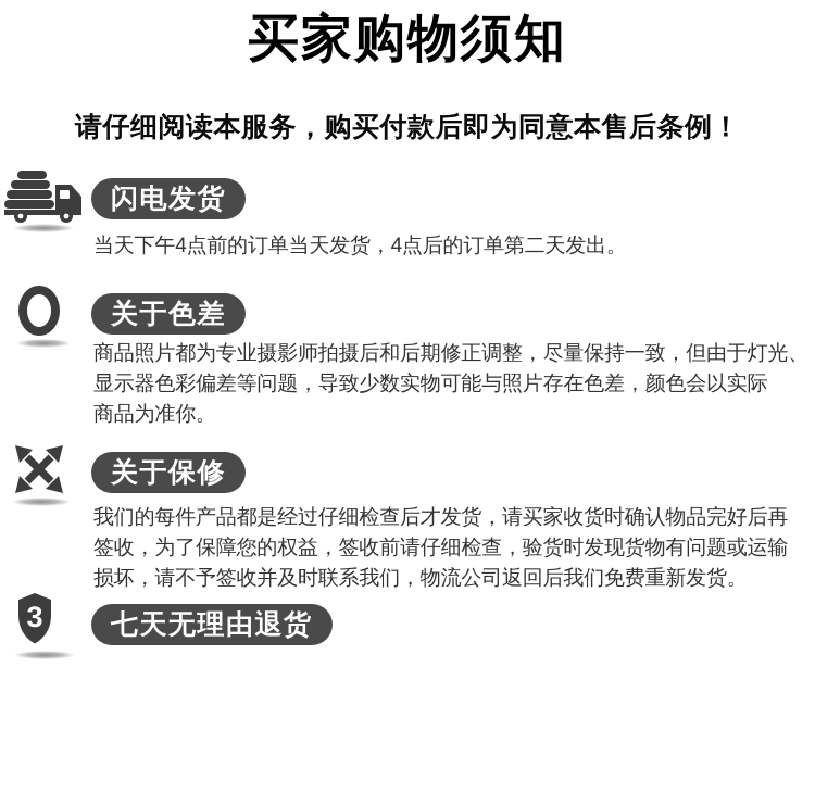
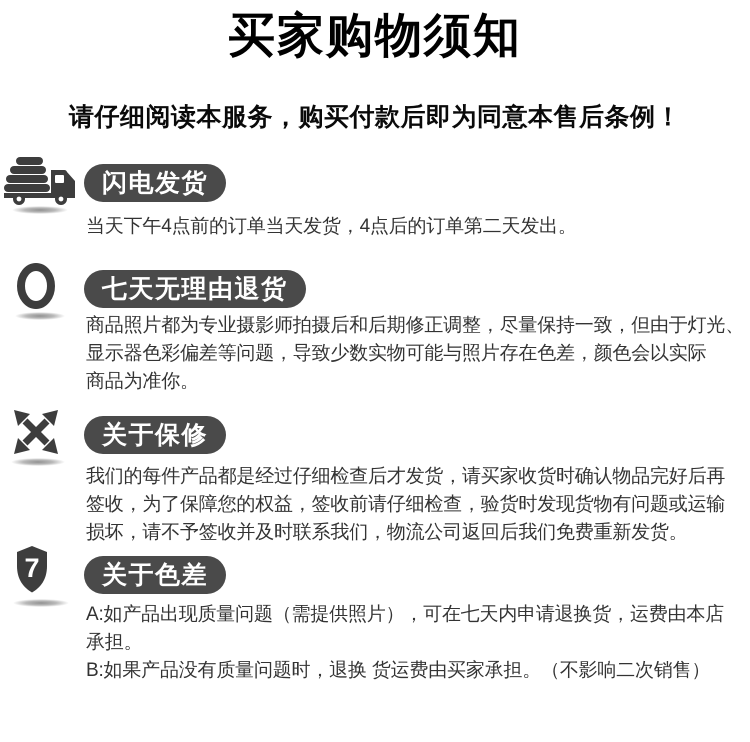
  买家购物须知
  请仔细阅读本服务，购买付款后即为同意本售后条例！
  闪电发货
  当天下午4点前的订单当天发货，4点后的订单第二天发出。
- 关于色差
+ 七天无理由退货
  商品照片都为专业摄影师拍摄后和后期修正调整，尽量保持一致，但由于灯光、
  显示器色彩偏差等问题，导致少数实物可能与照片存在色差，颜色会以实际
  商品为准你。
  关于保修
  我们的每件产品都是经过仔细检查后才发货，请买家收货时确认物品完好后再
  签收，为了保障您的权益，签收前请仔细检查，验货时发现货物有问题或运输
  损坏，请不予签收并及时联系我们，物流公司返回后我们免费重新发货。
- 3
+ 7
- 七天无理由退货
+ 关于色差
+ A:如产品出现质量问题（需提供照片），可在七天内申请退换货，运费由本店
+ 承担。
+ B:如果产品没有质量问题时，退换 货运费由买家承担。（不影响二次销售）
